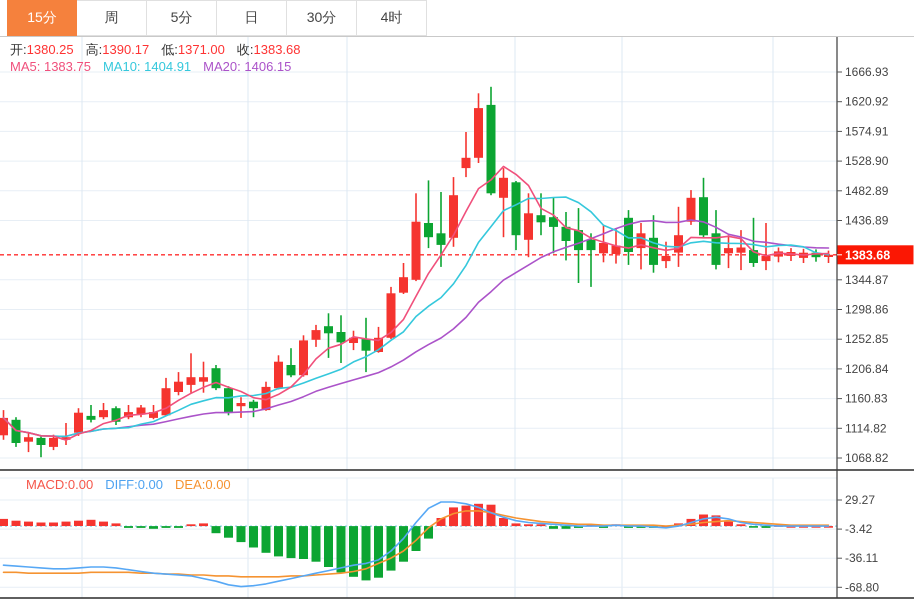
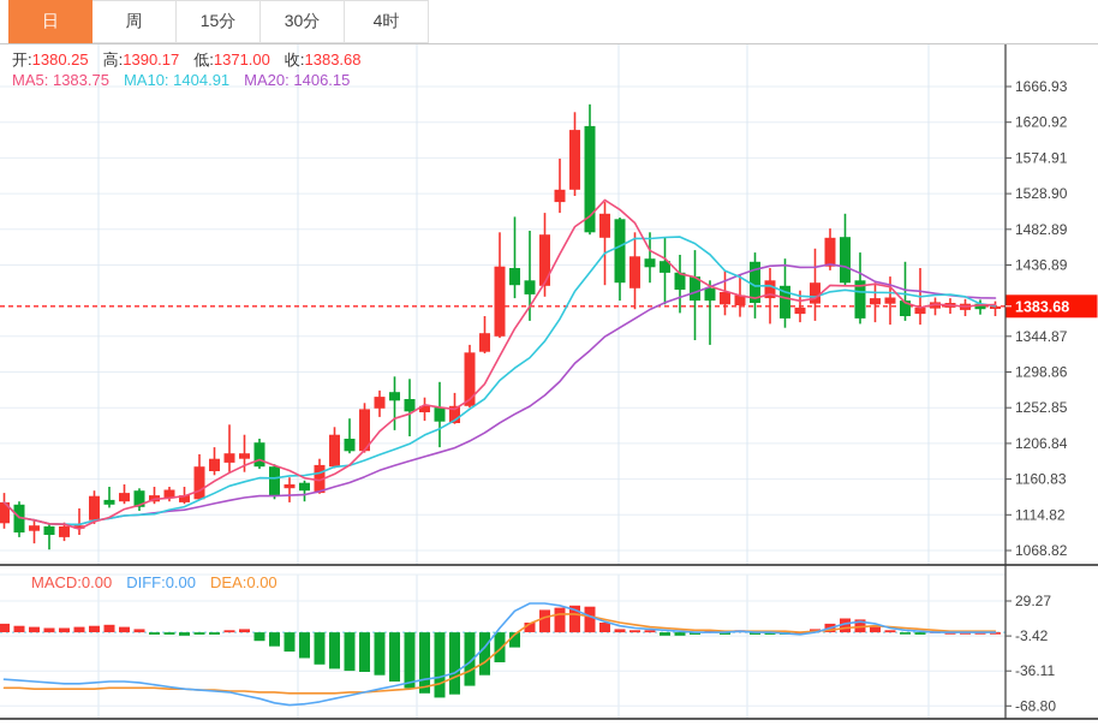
- 15分
+ 日
  周
- 5分
- 日
+ 15分
  30分
  4时
  1666.93
  1620.92
  1574.91
  1528.90
  1482.89
  1436.89
  1344.87
  1298.86
  1252.85
  1206.84
  1160.83
  1114.82
  1068.82
  1383.68
  29.27
  -3.42
  -36.11
  -68.80
  开:1380.25
  高:1390.17
  低:1371.00
  收:1383.68
  MA5: 1383.75
  MA10: 1404.91
  MA20: 1406.15
  MACD:0.00
  DIFF:0.00
  DEA:0.00
